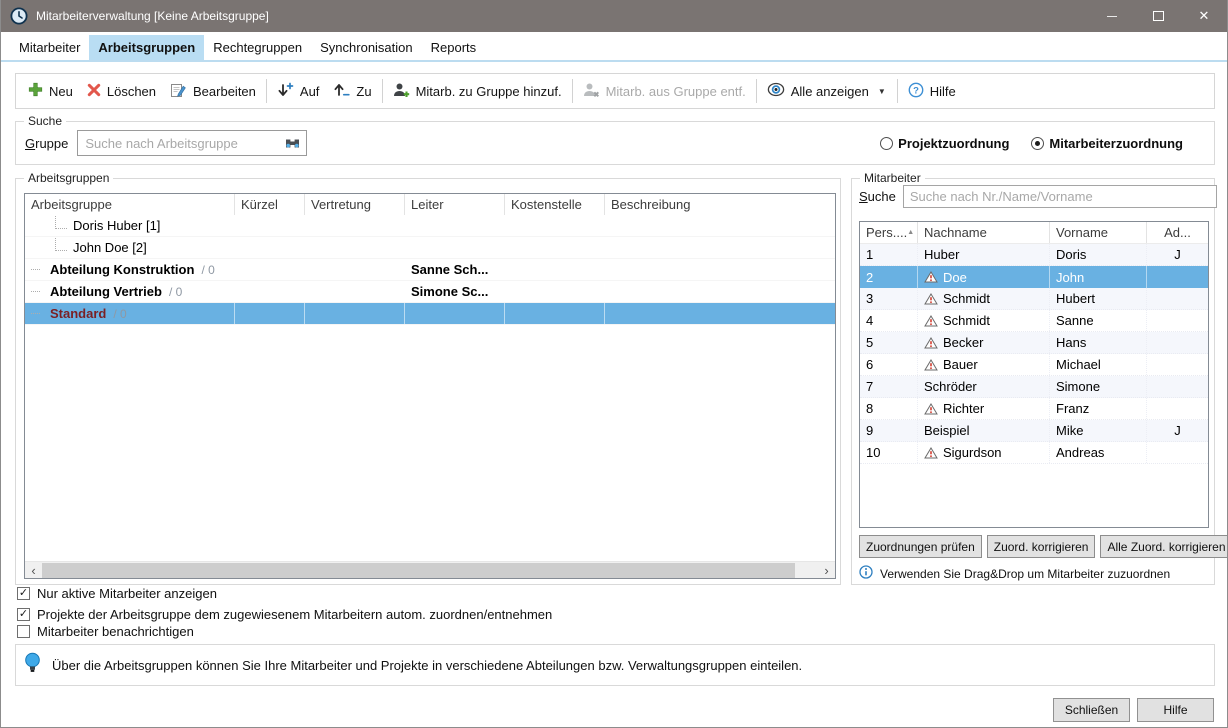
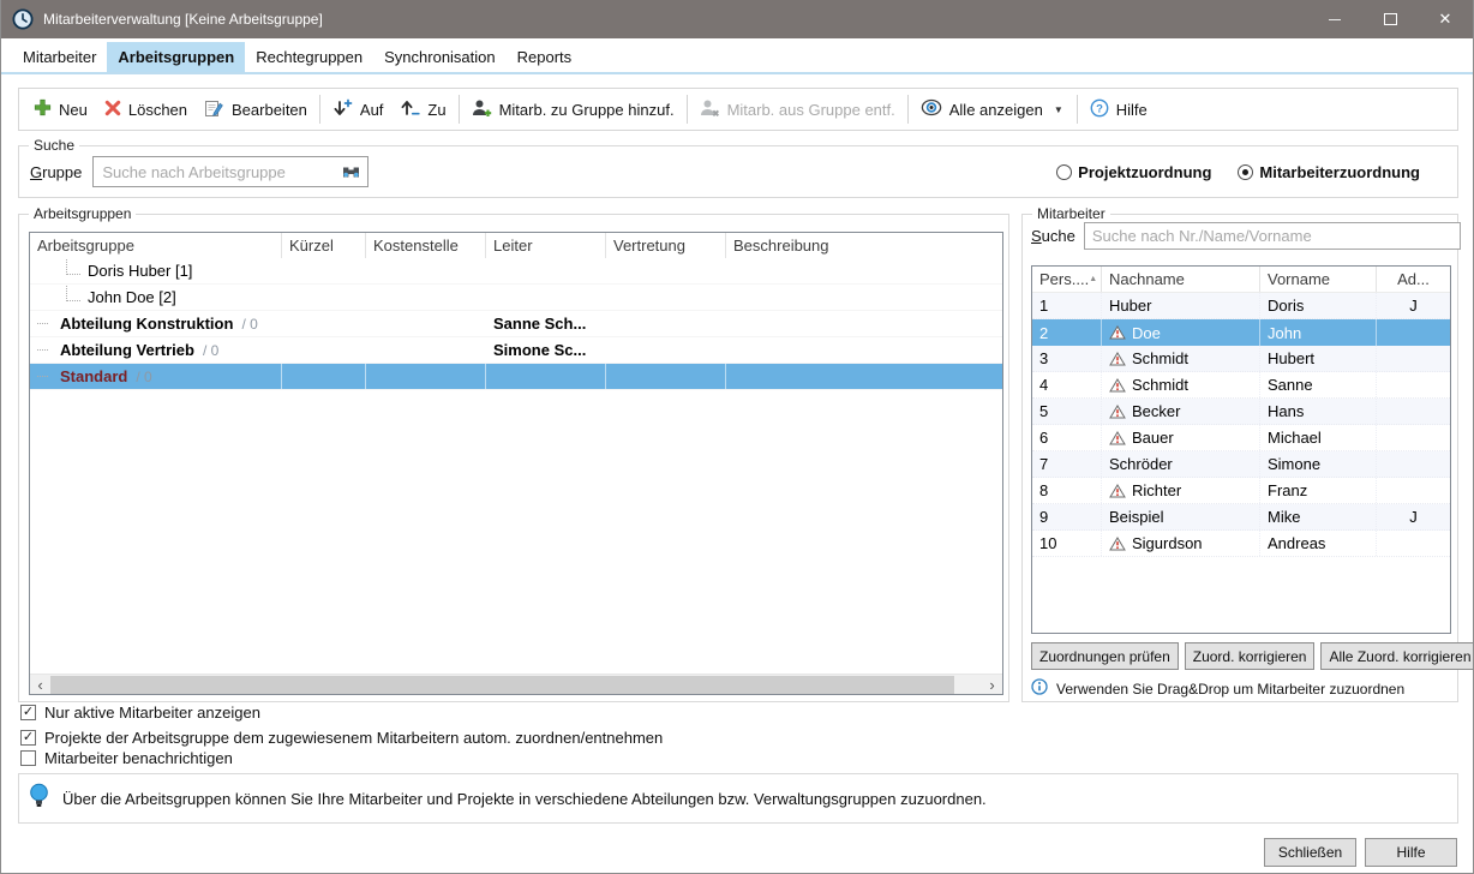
  Mitarbeiterverwaltung [Keine Arbeitsgruppe]
  ✕
  Mitarbeiter
  Arbeitsgruppen
  Rechtegruppen
  Synchronisation
  Reports
  Neu
  Löschen
  Bearbeiten
  Auf
  Zu
  Mitarb. zu Gruppe hinzuf.
  Mitarb. aus Gruppe entf.
  Alle anzeigen
  ▼
  ?
  Hilfe
  Suche
  Gruppe
  Suche nach Arbeitsgruppe
  Projektzuordnung
  Mitarbeiterzuordnung
  Arbeitsgruppen
  Arbeitsgruppe
  Kürzel
- Vertretung
+ Kostenstelle
  Leiter
- Kostenstelle
+ Vertretung
  Beschreibung
  Doris Huber [1]
  John Doe [2]
  Abteilung Konstruktion
  / 0
  Sanne Sch...
  Abteilung Vertrieb
  / 0
  Simone Sc...
  Standard
  / 0
  ‹
  ›
  Mitarbeiter
  Suche
  Suche nach Nr./Name/Vorname
  Pers....
  Nachname
  Vorname
  Ad...
  1
  Huber
  Doris
  J
  2
  Doe
  John
  3
  Schmidt
  Hubert
  4
  Schmidt
  Sanne
  5
  Becker
  Hans
  6
  Bauer
  Michael
  7
  Schröder
  Simone
  8
  Richter
  Franz
  9
  Beispiel
  Mike
  J
  10
  Sigurdson
  Andreas
  Zuordnungen prüfen
  Zuord. korrigieren
  Alle Zuord. korrigieren
  Verwenden Sie Drag&Drop um Mitarbeiter zuzuordnen
  ✓
  Nur aktive Mitarbeiter anzeigen
  ✓
  Projekte der Arbeitsgruppe dem zugewiesenem Mitarbeitern autom. zuordnen/entnehmen
  Mitarbeiter benachrichtigen
- Über die Arbeitsgruppen können Sie Ihre Mitarbeiter und Projekte in verschiedene Abteilungen bzw. Verwaltungsgruppen einteilen.
+ Über die Arbeitsgruppen können Sie Ihre Mitarbeiter und Projekte in verschiedene Abteilungen bzw. Verwaltungsgruppen zuzuordnen.
  Schließen
  Hilfe
